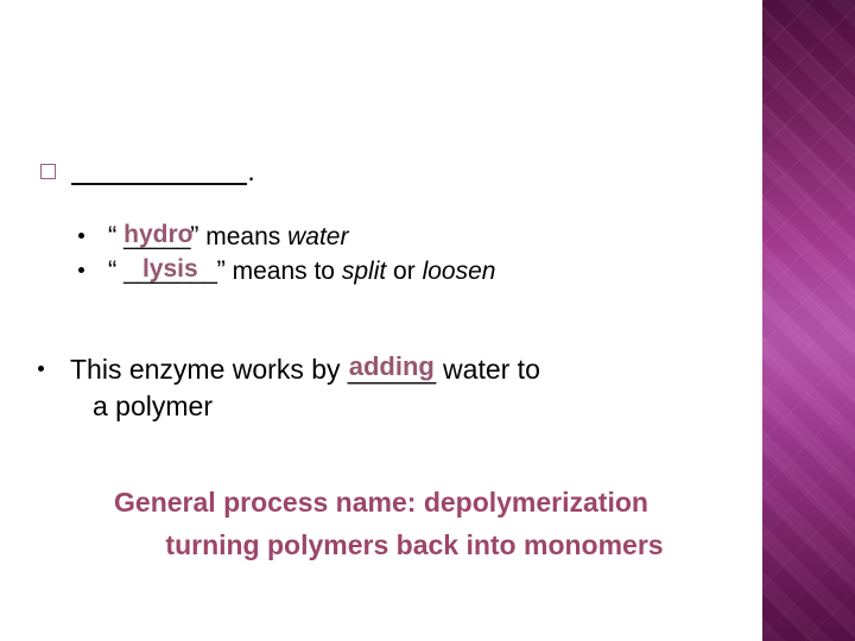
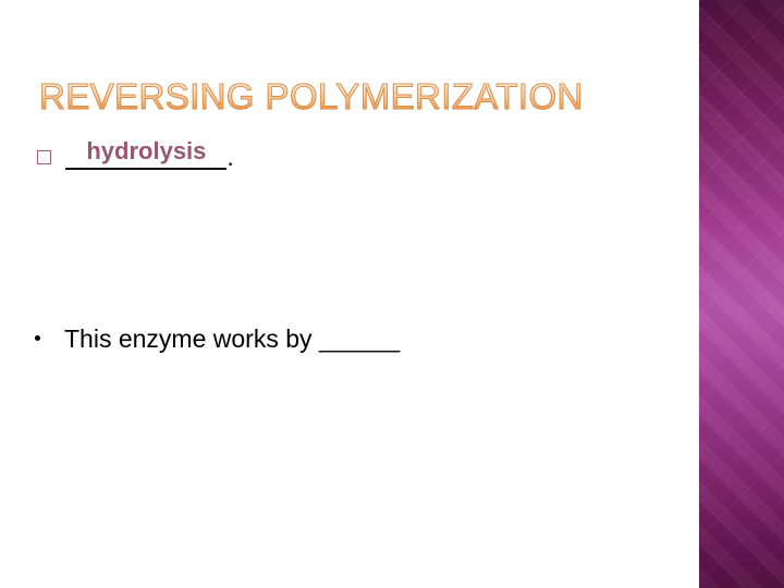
+ REVERSING POLYMERIZATION
+ hydrolysis
  .
- “ _____
- hydro
- ” means water
- “ _______
- lysis
- ” means to split or loosen
  This enzyme works by ______
- adding
- water to
- a polymer
- General process name: depolymerization
- turning polymers back into monomers
